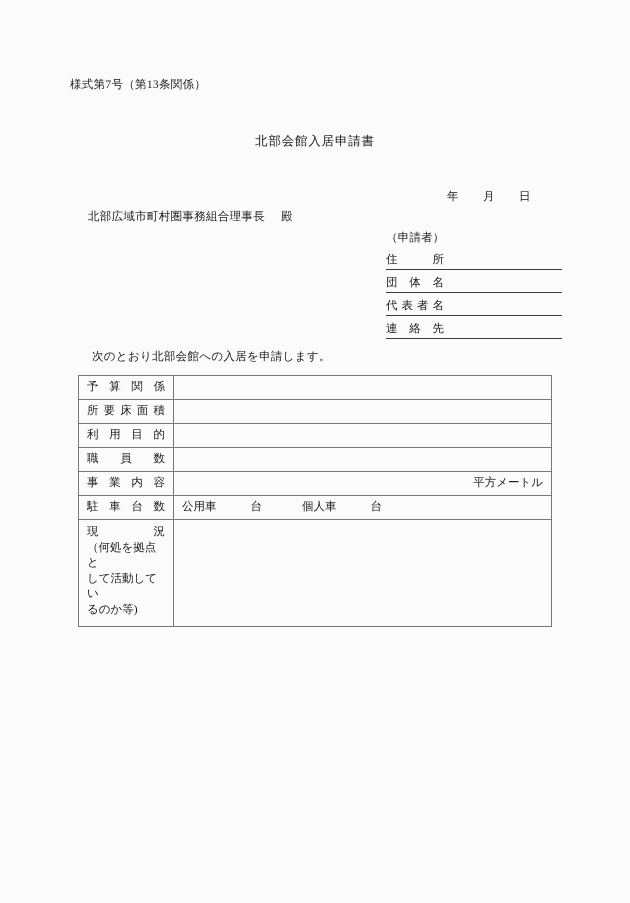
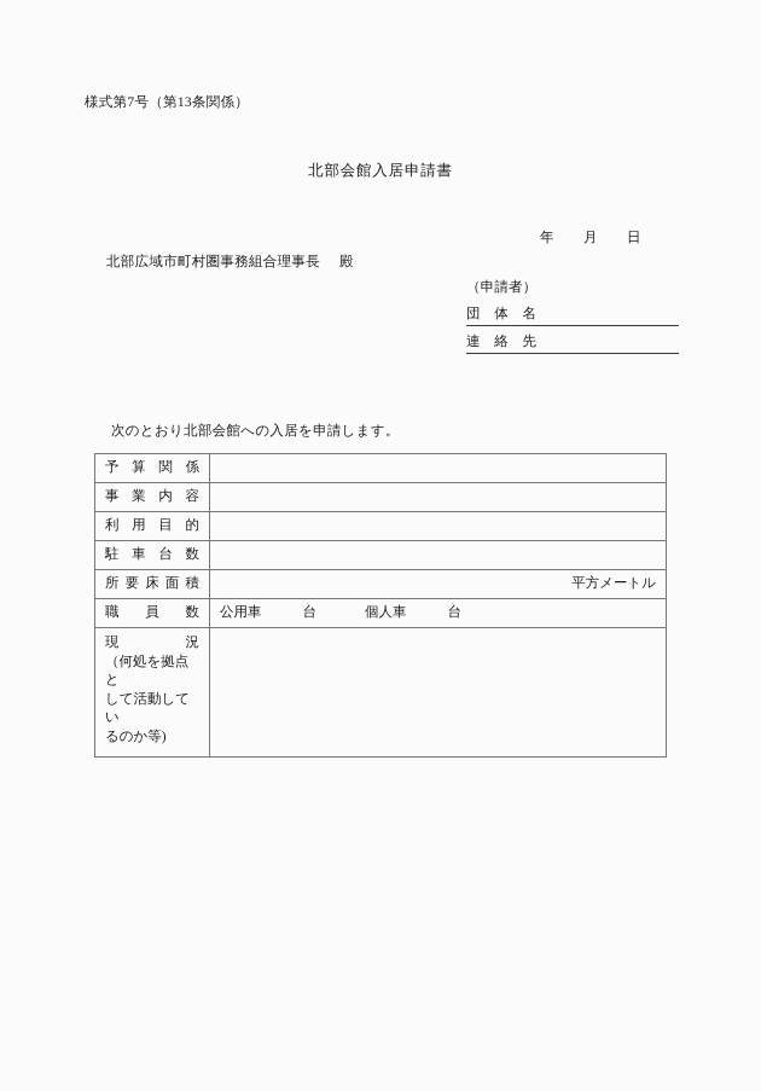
  様式第7号（第13条関係）
  北部会館入居申請書
  年 月 日
  北部広域市町村圏事務組合理事長 殿
  （申請者）
- 住 所
  団 体 名
- 代表者名
  連 絡 先
  次のとおり北部会館への入居を申請します。
  予 算 関 係
- 所 要 床 面 積
+ 事 業 内 容
  利 用 目 的
- 職 員 数
+ 駐 車 台 数
- 事 業 内 容	平方メートル
+ 所 要 床 面 積	平方メートル
- 駐 車 台 数	公用車 台 個人車 台
+ 職 員 数	公用車 台 個人車 台
  現 況 （何処を拠点と して活動してい るのか等)
